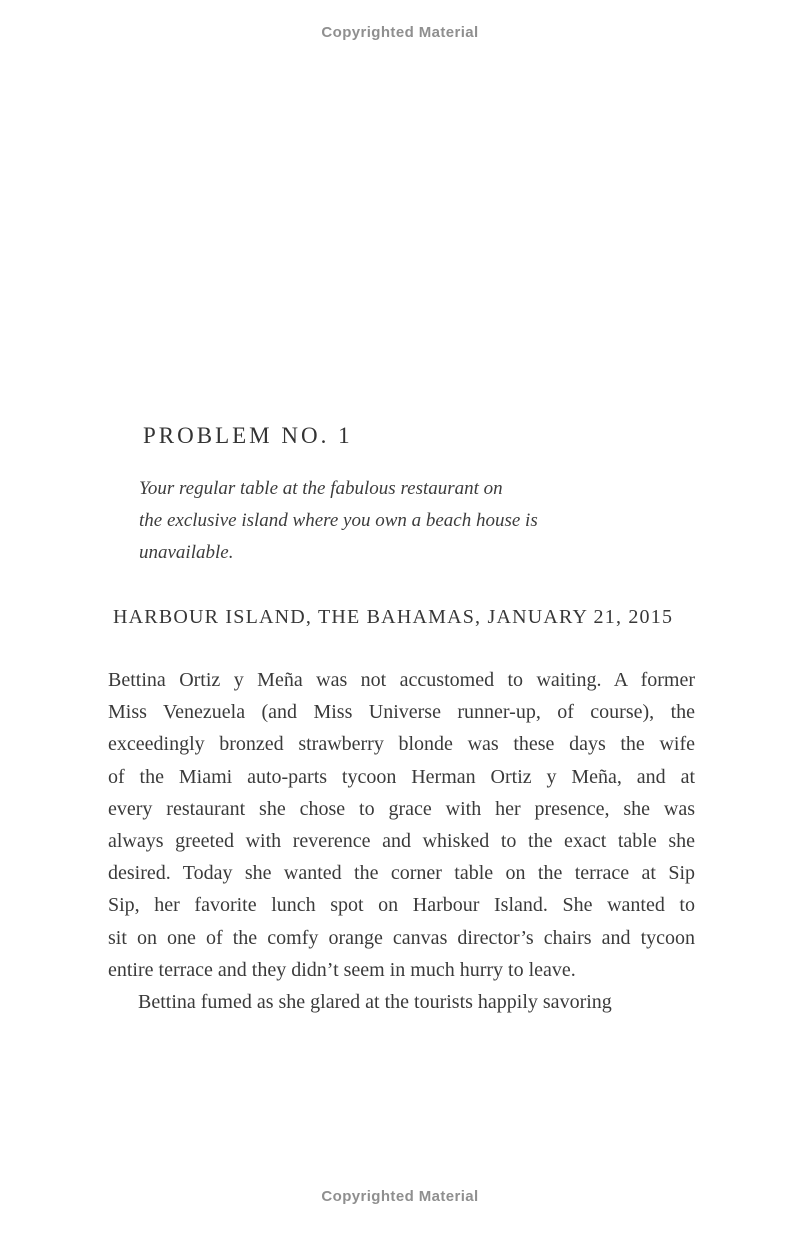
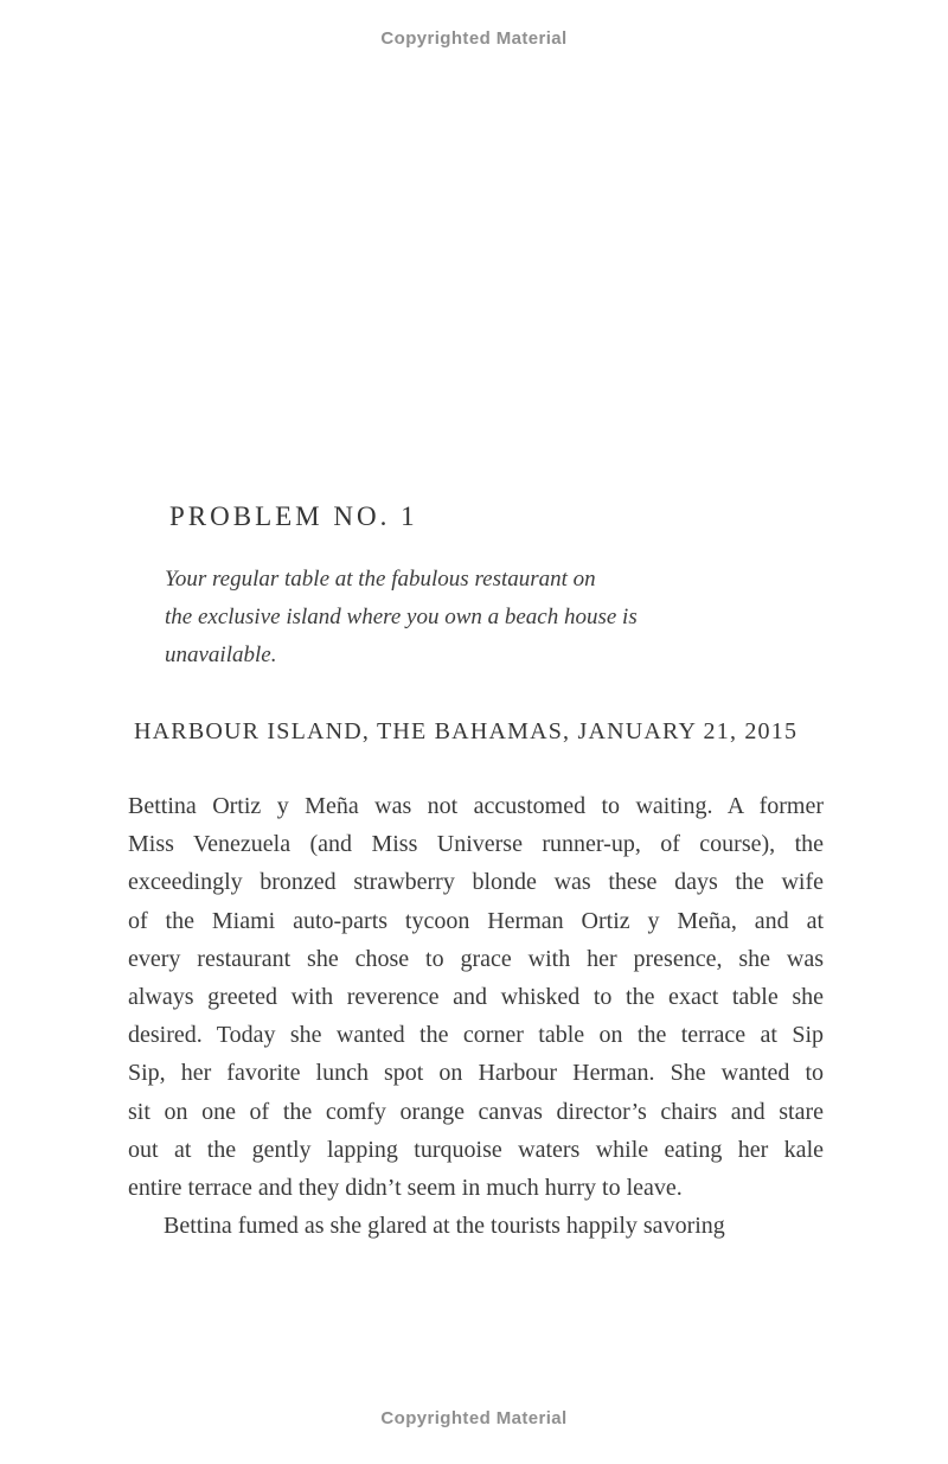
  Copyrighted Material
  PROBLEM NO. 1
  Your regular table at the fabulous restaurant on
  the exclusive island where you own a beach house is
  unavailable.
  HARBOUR ISLAND, THE BAHAMAS, JANUARY 21, 2015
  Bettina Ortiz y Meña was not accustomed to waiting. A former
  Miss Venezuela (and Miss Universe runner-up, of course), the
  exceedingly bronzed strawberry blonde was these days the wife
  of the Miami auto-parts tycoon Herman Ortiz y Meña, and at
  every restaurant she chose to grace with her presence, she was
  always greeted with reverence and whisked to the exact table she
  desired. Today she wanted the corner table on the terrace at Sip
- Sip, her favorite lunch spot on Harbour Island. She wanted to
+ Sip, her favorite lunch spot on Harbour Herman. She wanted to
- sit on one of the comfy orange canvas director’s chairs and tycoon
+ sit on one of the comfy orange canvas director’s chairs and stare
+ out at the gently lapping turquoise waters while eating her kale
  entire terrace and they didn’t seem in much hurry to leave.
  Bettina fumed as she glared at the tourists happily savoring
  Copyrighted Material
